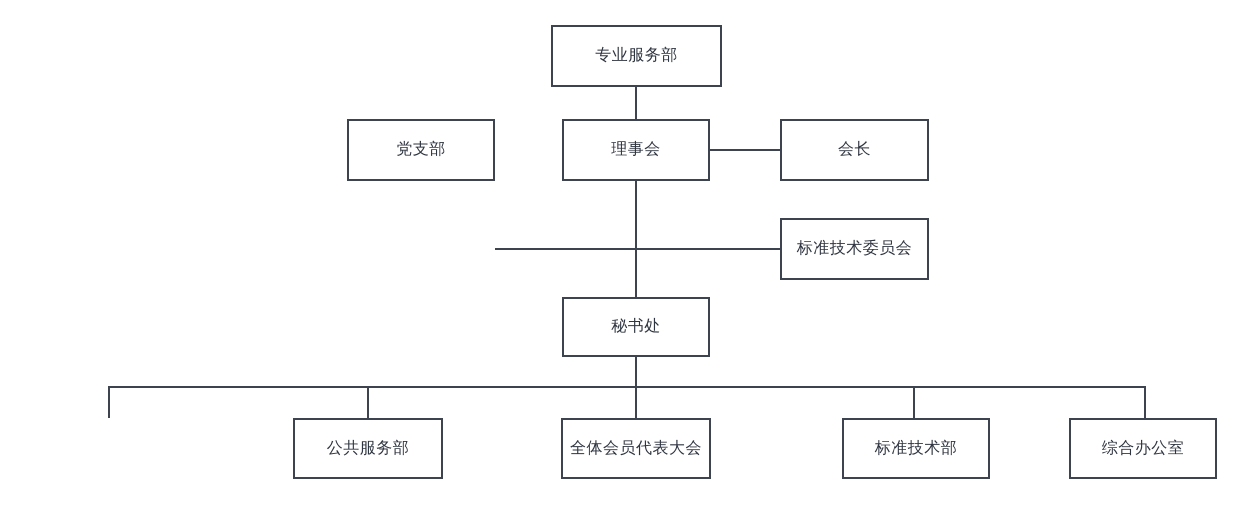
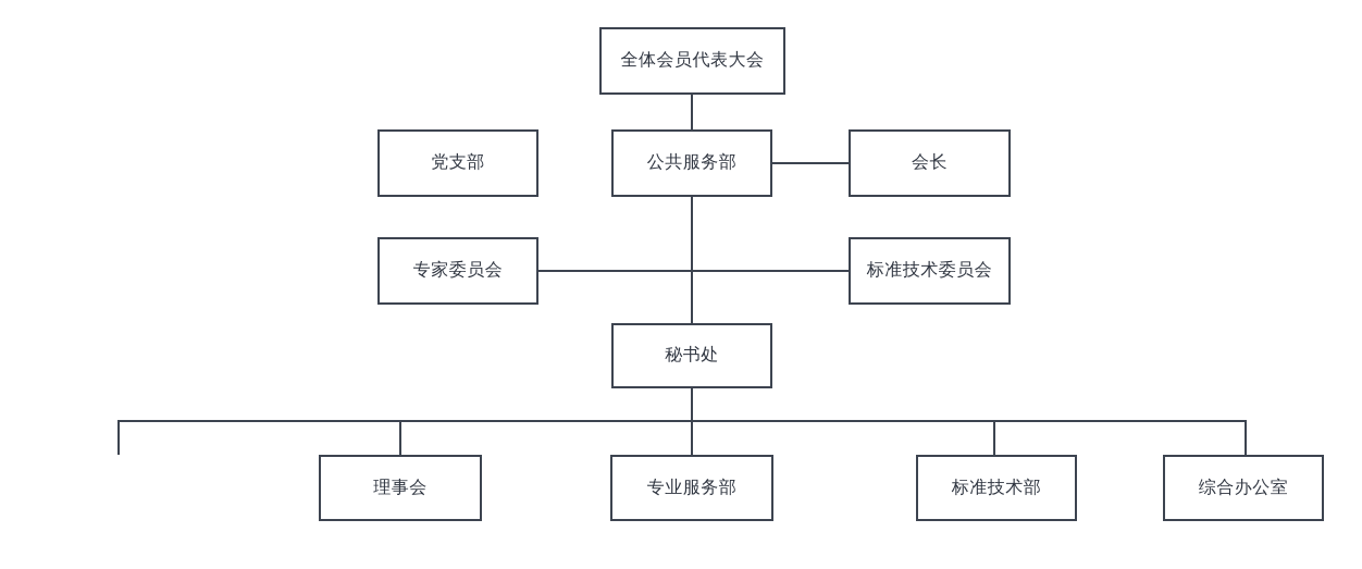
- 专业服务部
+ 全体会员代表大会
  党支部
- 理事会
+ 公共服务部
  会长
+ 专家委员会
  标准技术委员会
  秘书处
- 公共服务部
+ 理事会
- 全体会员代表大会
+ 专业服务部
  标准技术部
  综合办公室
